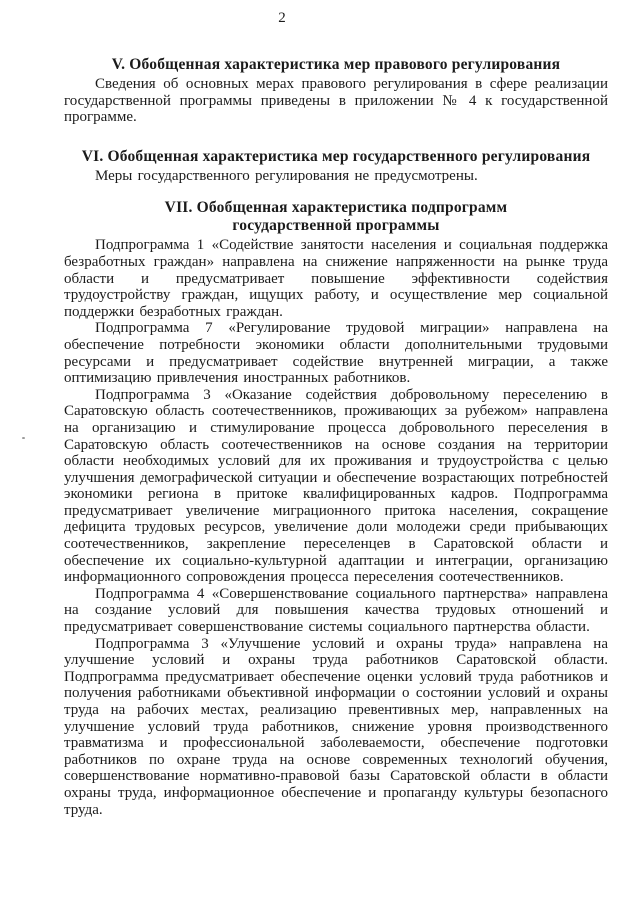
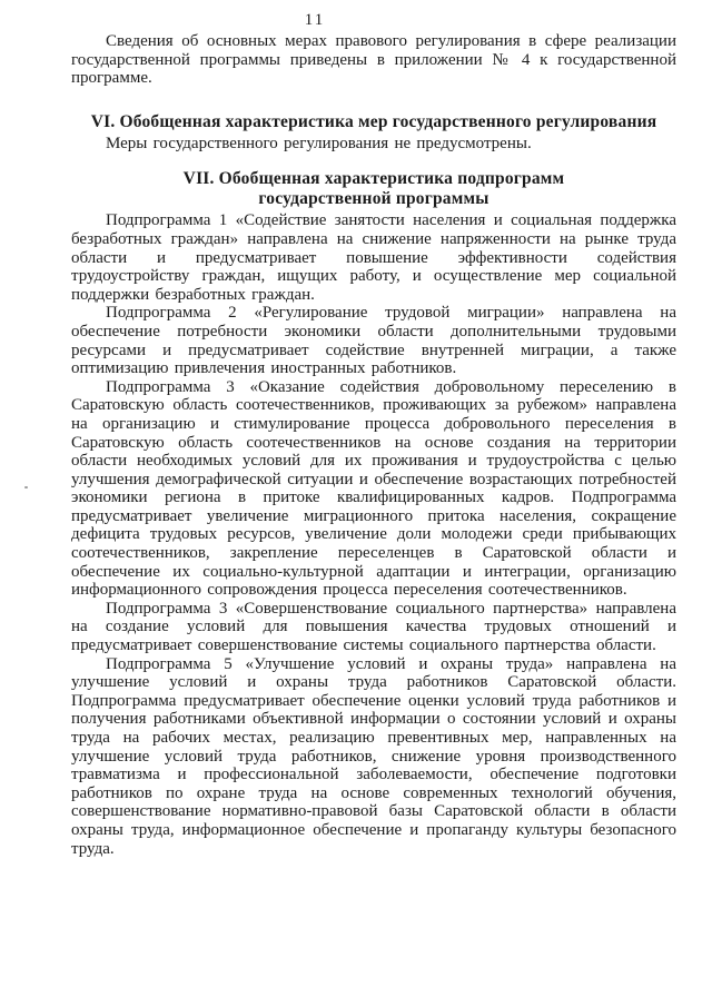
- 2
+ 11
- V. Обобщенная характеристика мер правового регулирования
  Сведения об основных мерах правового регулирования в сфере реализации государственной программы приведены в приложении № 4 к государственной программе.
  VI. Обобщенная характеристика мер государственного регулирования
  Меры государственного регулирования не предусмотрены.
  VII. Обобщенная характеристика подпрограмм
  государственной программы
  Подпрограмма 1 «Содействие занятости населения и социальная поддержка безработных граждан» направлена на снижение напряженности на рынке труда области и предусматривает повышение эффективности содействия трудоустройству граждан, ищущих работу, и осуществление мер социальной поддержки безработных граждан.
- Подпрограмма 7 «Регулирование трудовой миграции» направлена на обеспечение потребности экономики области дополнительными трудовыми ресурсами и предусматривает содействие внутренней миграции, а также оптимизацию привлечения иностранных работников.
+ Подпрограмма 2 «Регулирование трудовой миграции» направлена на обеспечение потребности экономики области дополнительными трудовыми ресурсами и предусматривает содействие внутренней миграции, а также оптимизацию привлечения иностранных работников.
  Подпрограмма 3 «Оказание содействия добровольному переселению в Саратовскую область соотечественников, проживающих за рубежом» направлена на организацию и стимулирование процесса добровольного переселения в Саратовскую область соотечественников на основе создания на территории области необходимых условий для их проживания и трудоустройства с целью улучшения демографической ситуации и обеспечение возрастающих потребностей экономики региона в притоке квалифицированных кадров. Подпрограмма предусматривает увеличение миграционного притока населения, сокращение дефицита трудовых ресурсов, увеличение доли молодежи среди прибывающих соотечественников, закрепление переселенцев в Саратовской области и обеспечение их социально-культурной адаптации и интеграции, организацию информационного сопровождения процесса переселения соотечественников.
- Подпрограмма 4 «Совершенствование социального партнерства» направлена на создание условий для повышения качества трудовых отношений и предусматривает совершенствование системы социального партнерства области.
+ Подпрограмма 3 «Совершенствование социального партнерства» направлена на создание условий для повышения качества трудовых отношений и предусматривает совершенствование системы социального партнерства области.
- Подпрограмма 3 «Улучшение условий и охраны труда» направлена на улучшение условий и охраны труда работников Саратовской области. Подпрограмма предусматривает обеспечение оценки условий труда работников и получения работниками объективной информации о состоянии условий и охраны труда на рабочих местах, реализацию превентивных мер, направленных на улучшение условий труда работников, снижение уровня производственного травматизма и профессиональной заболеваемости, обеспечение подготовки работников по охране труда на основе современных технологий обучения, совершенствование нормативно-правовой базы Саратовской области в области охраны труда, информационное обеспечение и пропаганду культуры безопасного труда.
+ Подпрограмма 5 «Улучшение условий и охраны труда» направлена на улучшение условий и охраны труда работников Саратовской области. Подпрограмма предусматривает обеспечение оценки условий труда работников и получения работниками объективной информации о состоянии условий и охраны труда на рабочих местах, реализацию превентивных мер, направленных на улучшение условий труда работников, снижение уровня производственного травматизма и профессиональной заболеваемости, обеспечение подготовки работников по охране труда на основе современных технологий обучения, совершенствование нормативно-правовой базы Саратовской области в области охраны труда, информационное обеспечение и пропаганду культуры безопасного труда.
